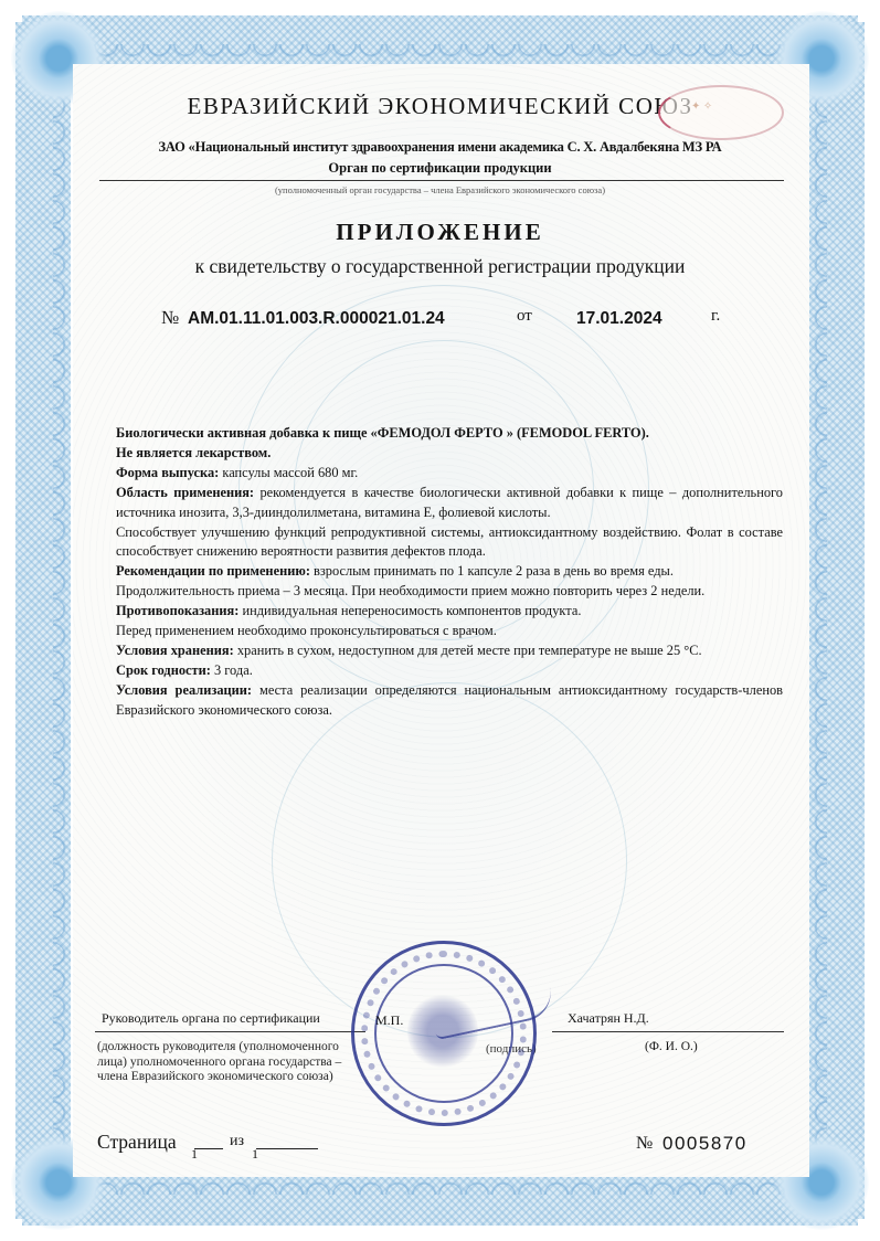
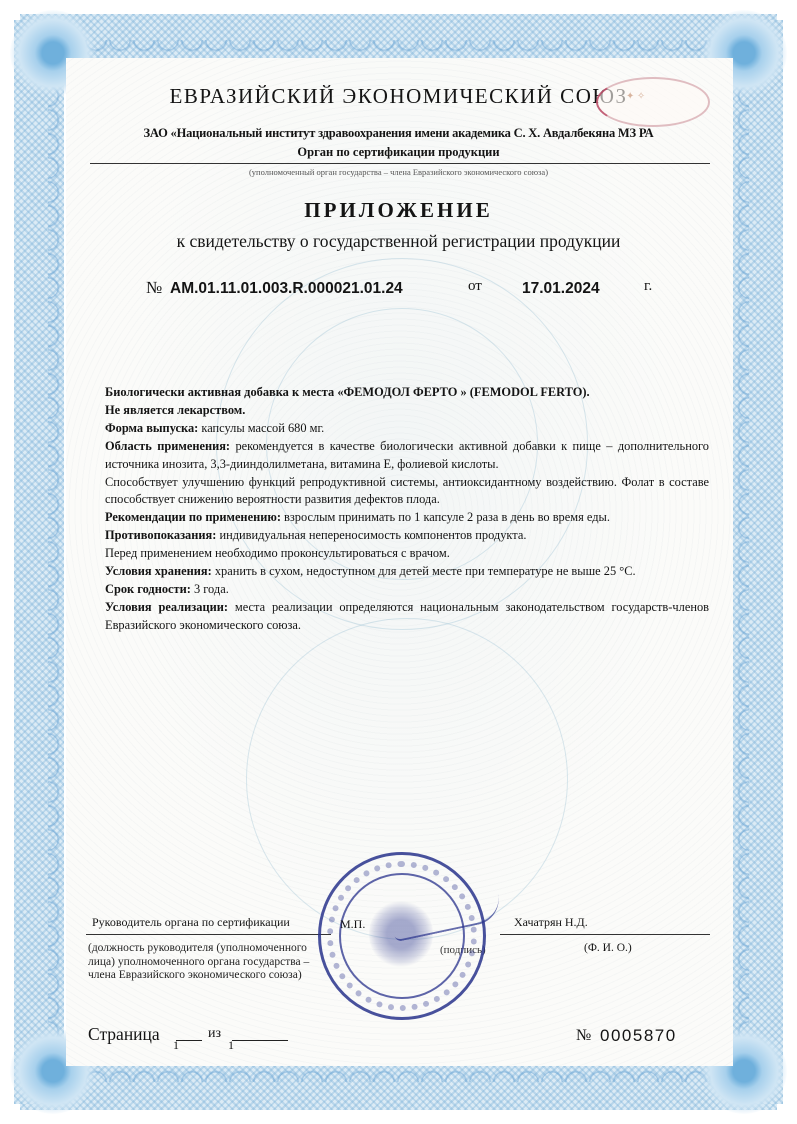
  ЕВРАЗИЙСКИЙ ЭКОНОМИЧЕСКИЙ СОЮЗ
  ✦ ✧
  ЗАО «Национальный институт здравоохранения имени академика С. Х. Авдалбекяна МЗ РА
  Орган по сертификации продукции
  (уполномоченный орган государства – члена Евразийского экономического союза)
  ПРИЛОЖЕНИЕ
  к свидетельству о государственной регистрации продукции
  №
  AM.01.11.01.003.R.000021.01.24
  от
  17.01.2024
  г.
- Биологически активная добавка к пище «ФЕМОДОЛ ФЕРТО » (FEMODOL FERTO).
+ Биологически активная добавка к места «ФЕМОДОЛ ФЕРТО » (FEMODOL FERTO).
  Не является лекарством.
  Форма выпуска: капсулы массой 680 мг.
  Область применения: рекомендуется в качестве биологически активной добавки к пище – дополнительного источника инозита, 3,3-дииндолилметана, витамина Е, фолиевой кислоты.
  Способствует улучшению функций репродуктивной системы, антиоксидантному воздействию. Фолат в составе способствует снижению вероятности развития дефектов плода.
  Рекомендации по применению: взрослым принимать по 1 капсуле 2 раза в день во время еды.
- Продолжительность приема – 3 месяца. При необходимости прием можно повторить через 2 недели.
  Противопоказания: индивидуальная непереносимость компонентов продукта.
  Перед применением необходимо проконсультироваться с врачом.
  Условия хранения: хранить в сухом, недоступном для детей месте при температуре не выше 25 °С.
  Срок годности: 3 года.
- Условия реализации: места реализации определяются национальным антиоксидантному государств-членов Евразийского экономического союза.
+ Условия реализации: места реализации определяются национальным законодательством государств-членов Евразийского экономического союза.
  Руководитель органа по сертификации
  (должность руководителя (уполномоченного лица) уполномоченного органа государства – члена Евразийского экономического союза)
  Хачатрян Н.Д.
  (Ф. И. О.)
  М.П.
  Страница
  1
  из
  1
  №
  0005870
